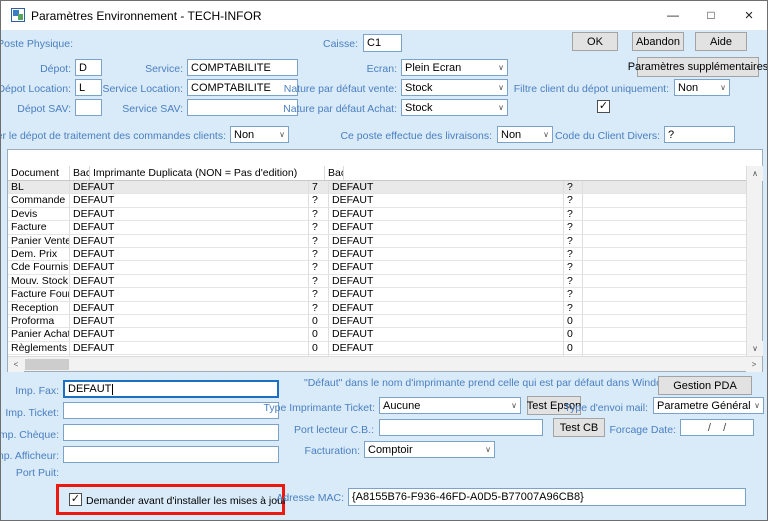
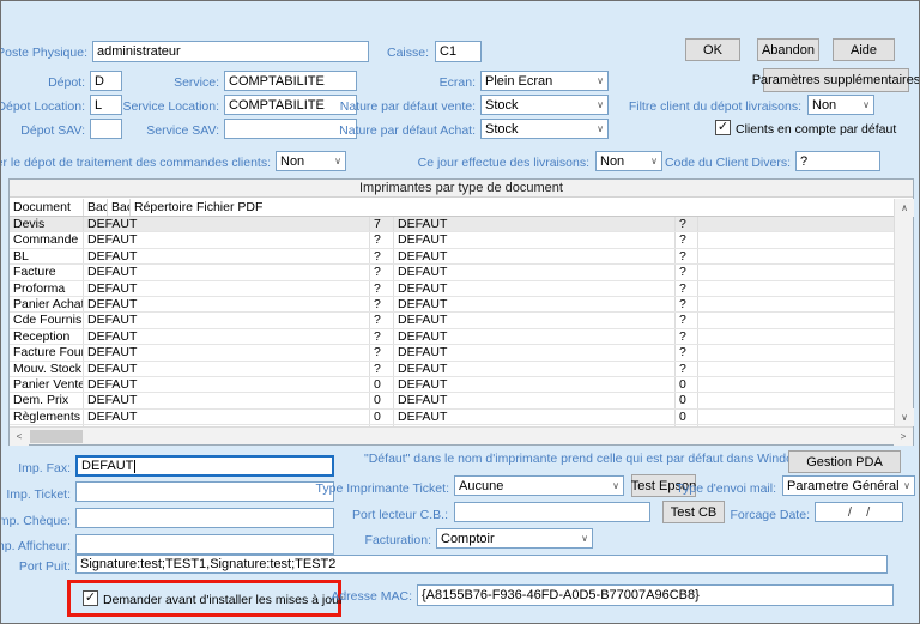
- Paramètres Environnement - TECH-INFOR
- —
- □
- ×
  Poste Physique:
+ administrateur
  Caisse:
  C1
  OK
  Abandon
  Aide
  Paramètres supplémentaires
  Dépot:
  D
  Service:
  COMPTABILITE
  Dépot Location:
  L
  Service Location:
  COMPTABILITE
  Dépot SAV:
  Service SAV:
  Ecran:
  Plein Ecran
  ∨
  Nature par défaut vente:
  Stock
  ∨
  Nature par défaut Achat:
  Stock
  ∨
- Filtre client du dépot uniquement:
+ Filtre client du dépot livraisons:
  Non
  ∨
  ✓
+ Clients en compte par défaut
  Code du Client Divers:
  ?
  r le dépot de traitement des commandes clients:
  Non
  ∨
- Ce poste effectue des livraisons:
+ Ce jour effectue des livraisons:
  Non
  ∨
+ Imprimantes par type de document
  Document
  Bac
- Imprimante Duplicata (NON = Pas d'edition)
  Bac
+ Répertoire Fichier PDF
- BL
+ Devis
  DEFAUT
  7
  DEFAUT
  ?
  Commande
  DEFAUT
  ?
  DEFAUT
  ?
- Devis
+ BL
  DEFAUT
  ?
  DEFAUT
  ?
  Facture
  DEFAUT
  ?
  DEFAUT
  ?
- Panier Vente
+ Proforma
  DEFAUT
  ?
  DEFAUT
  ?
- Dem. Prix
+ Panier Achat
  DEFAUT
  ?
  DEFAUT
  ?
  Cde Fournis.
  DEFAUT
  ?
  DEFAUT
  ?
- Mouv. Stock
+ Reception
  DEFAUT
  ?
  DEFAUT
  ?
  Facture Four
  DEFAUT
  ?
  DEFAUT
  ?
- Reception
+ Mouv. Stock
  DEFAUT
  ?
  DEFAUT
  ?
- Proforma
+ Panier Vente
  DEFAUT
  0
  DEFAUT
  0
- Panier Achat
+ Dem. Prix
  DEFAUT
  0
  DEFAUT
  0
  Règlements
  DEFAUT
  0
  DEFAUT
  0
  ∧
  ∨
  <
  >
  Imp. Fax:
  DEFAUT
  Imp. Ticket:
  mp. Chèque:
  p. Afficheur:
  Port Puit:
+ Signature:test;TEST1,Signature:test;TEST2
  "Défaut" dans le nom d'imprimante prend celle qui est par défaut dans Wind
  Gestion PDA
  Type Imprimante Ticket:
  Aucune
  ∨
  Test Epson
  Type d'envoi mail:
  Parametre Général
  ∨
  Port lecteur C.B.:
  Test CB
  Forcage Date:
  / /
  Facturation:
  Comptoir
  ∨
  ✓
  Demander avant d'installer les mises à jour
  Adresse MAC:
  {A8155B76-F936-46FD-A0D5-B77007A96CB8}
